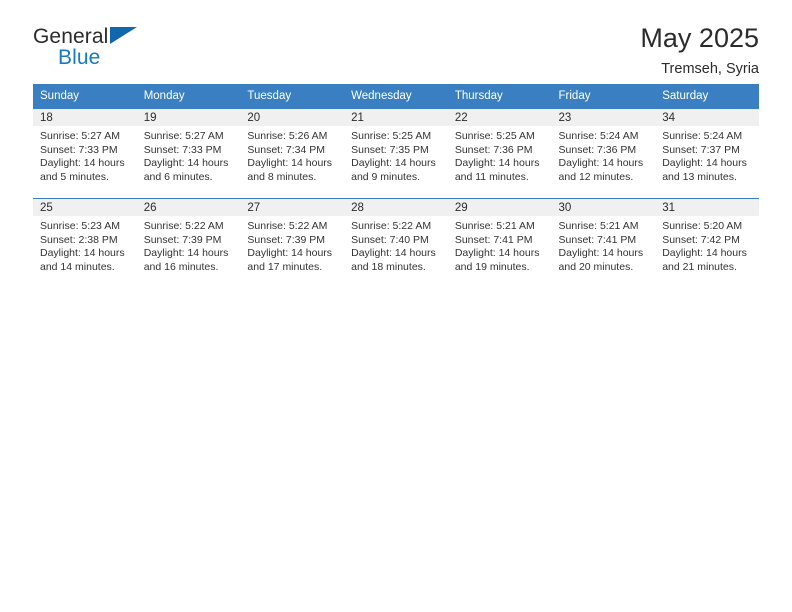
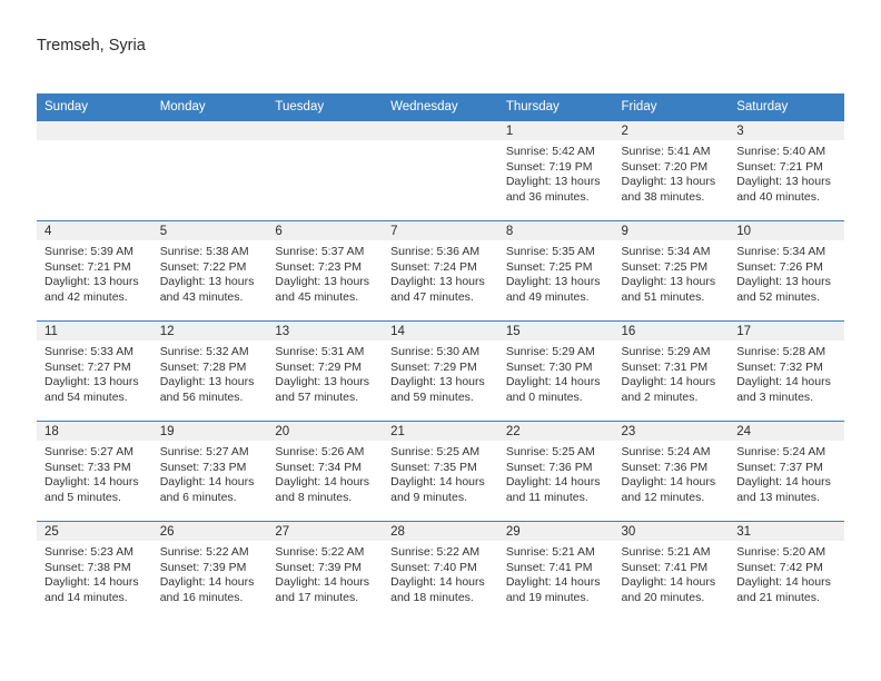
- General
- Blue
- May 2025
  Tremseh, Syria
  Sunday	Monday	Tuesday	Wednesday	Thursday	Friday	Saturday
+ 				1Sunrise: 5:42 AMSunset: 7:19 PMDaylight: 13 hoursand 36 minutes.	2Sunrise: 5:41 AMSunset: 7:20 PMDaylight: 13 hoursand 38 minutes.	3Sunrise: 5:40 AMSunset: 7:21 PMDaylight: 13 hoursand 40 minutes.
+ 4Sunrise: 5:39 AMSunset: 7:21 PMDaylight: 13 hoursand 42 minutes.	5Sunrise: 5:38 AMSunset: 7:22 PMDaylight: 13 hoursand 43 minutes.	6Sunrise: 5:37 AMSunset: 7:23 PMDaylight: 13 hoursand 45 minutes.	7Sunrise: 5:36 AMSunset: 7:24 PMDaylight: 13 hoursand 47 minutes.	8Sunrise: 5:35 AMSunset: 7:25 PMDaylight: 13 hoursand 49 minutes.	9Sunrise: 5:34 AMSunset: 7:25 PMDaylight: 13 hoursand 51 minutes.	10Sunrise: 5:34 AMSunset: 7:26 PMDaylight: 13 hoursand 52 minutes.
+ 11Sunrise: 5:33 AMSunset: 7:27 PMDaylight: 13 hoursand 54 minutes.	12Sunrise: 5:32 AMSunset: 7:28 PMDaylight: 13 hoursand 56 minutes.	13Sunrise: 5:31 AMSunset: 7:29 PMDaylight: 13 hoursand 57 minutes.	14Sunrise: 5:30 AMSunset: 7:29 PMDaylight: 13 hoursand 59 minutes.	15Sunrise: 5:29 AMSunset: 7:30 PMDaylight: 14 hoursand 0 minutes.	16Sunrise: 5:29 AMSunset: 7:31 PMDaylight: 14 hoursand 2 minutes.	17Sunrise: 5:28 AMSunset: 7:32 PMDaylight: 14 hoursand 3 minutes.
- 18Sunrise: 5:27 AMSunset: 7:33 PMDaylight: 14 hoursand 5 minutes.	19Sunrise: 5:27 AMSunset: 7:33 PMDaylight: 14 hoursand 6 minutes.	20Sunrise: 5:26 AMSunset: 7:34 PMDaylight: 14 hoursand 8 minutes.	21Sunrise: 5:25 AMSunset: 7:35 PMDaylight: 14 hoursand 9 minutes.	22Sunrise: 5:25 AMSunset: 7:36 PMDaylight: 14 hoursand 11 minutes.	23Sunrise: 5:24 AMSunset: 7:36 PMDaylight: 14 hoursand 12 minutes.	34Sunrise: 5:24 AMSunset: 7:37 PMDaylight: 14 hoursand 13 minutes.
+ 18Sunrise: 5:27 AMSunset: 7:33 PMDaylight: 14 hoursand 5 minutes.	19Sunrise: 5:27 AMSunset: 7:33 PMDaylight: 14 hoursand 6 minutes.	20Sunrise: 5:26 AMSunset: 7:34 PMDaylight: 14 hoursand 8 minutes.	21Sunrise: 5:25 AMSunset: 7:35 PMDaylight: 14 hoursand 9 minutes.	22Sunrise: 5:25 AMSunset: 7:36 PMDaylight: 14 hoursand 11 minutes.	23Sunrise: 5:24 AMSunset: 7:36 PMDaylight: 14 hoursand 12 minutes.	24Sunrise: 5:24 AMSunset: 7:37 PMDaylight: 14 hoursand 13 minutes.
- 25Sunrise: 5:23 AMSunset: 2:38 PMDaylight: 14 hoursand 14 minutes.	26Sunrise: 5:22 AMSunset: 7:39 PMDaylight: 14 hoursand 16 minutes.	27Sunrise: 5:22 AMSunset: 7:39 PMDaylight: 14 hoursand 17 minutes.	28Sunrise: 5:22 AMSunset: 7:40 PMDaylight: 14 hoursand 18 minutes.	29Sunrise: 5:21 AMSunset: 7:41 PMDaylight: 14 hoursand 19 minutes.	30Sunrise: 5:21 AMSunset: 7:41 PMDaylight: 14 hoursand 20 minutes.	31Sunrise: 5:20 AMSunset: 7:42 PMDaylight: 14 hoursand 21 minutes.
+ 25Sunrise: 5:23 AMSunset: 7:38 PMDaylight: 14 hoursand 14 minutes.	26Sunrise: 5:22 AMSunset: 7:39 PMDaylight: 14 hoursand 16 minutes.	27Sunrise: 5:22 AMSunset: 7:39 PMDaylight: 14 hoursand 17 minutes.	28Sunrise: 5:22 AMSunset: 7:40 PMDaylight: 14 hoursand 18 minutes.	29Sunrise: 5:21 AMSunset: 7:41 PMDaylight: 14 hoursand 19 minutes.	30Sunrise: 5:21 AMSunset: 7:41 PMDaylight: 14 hoursand 20 minutes.	31Sunrise: 5:20 AMSunset: 7:42 PMDaylight: 14 hoursand 21 minutes.
